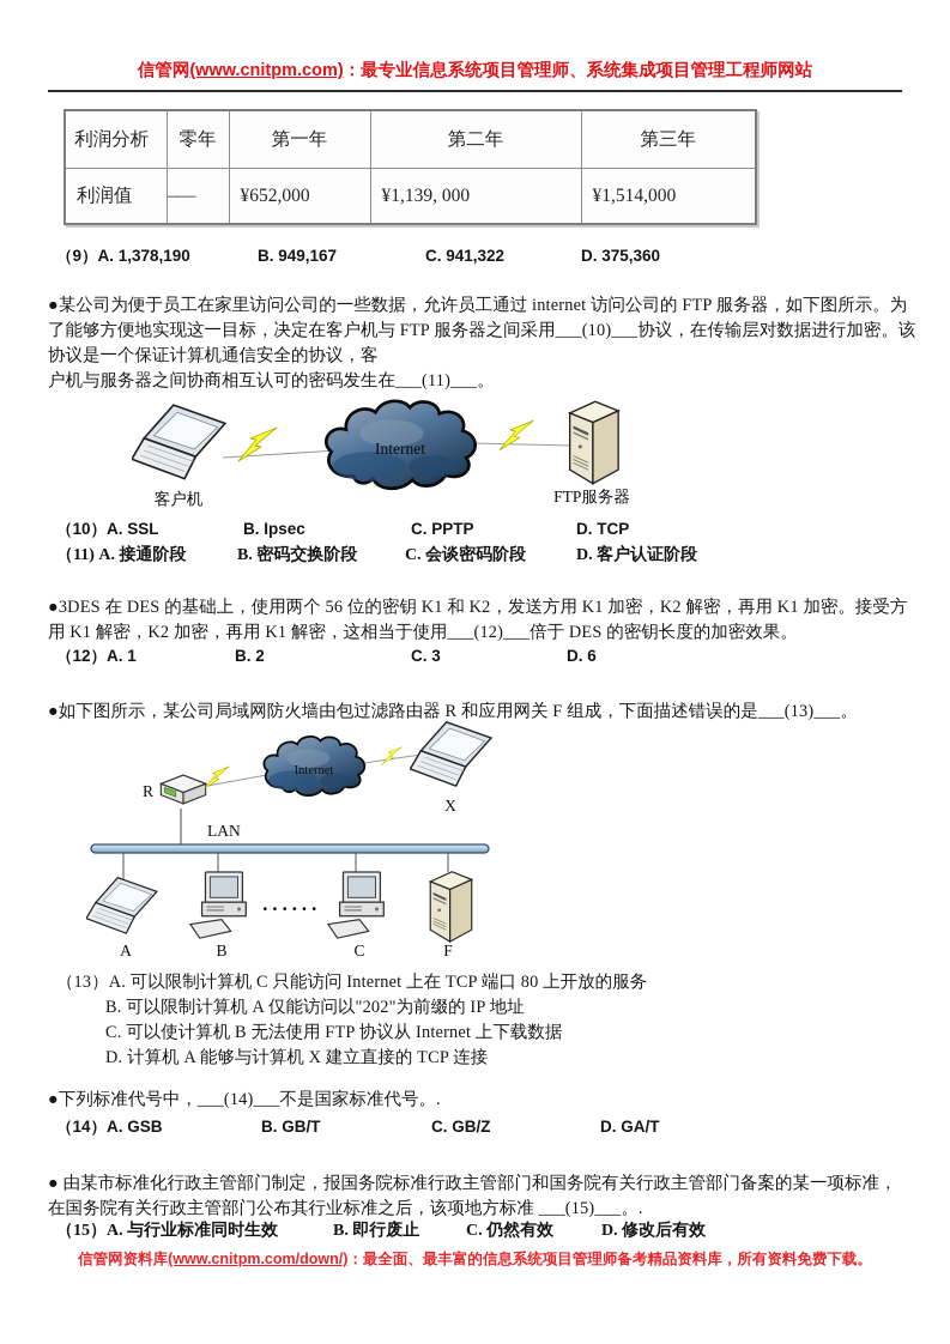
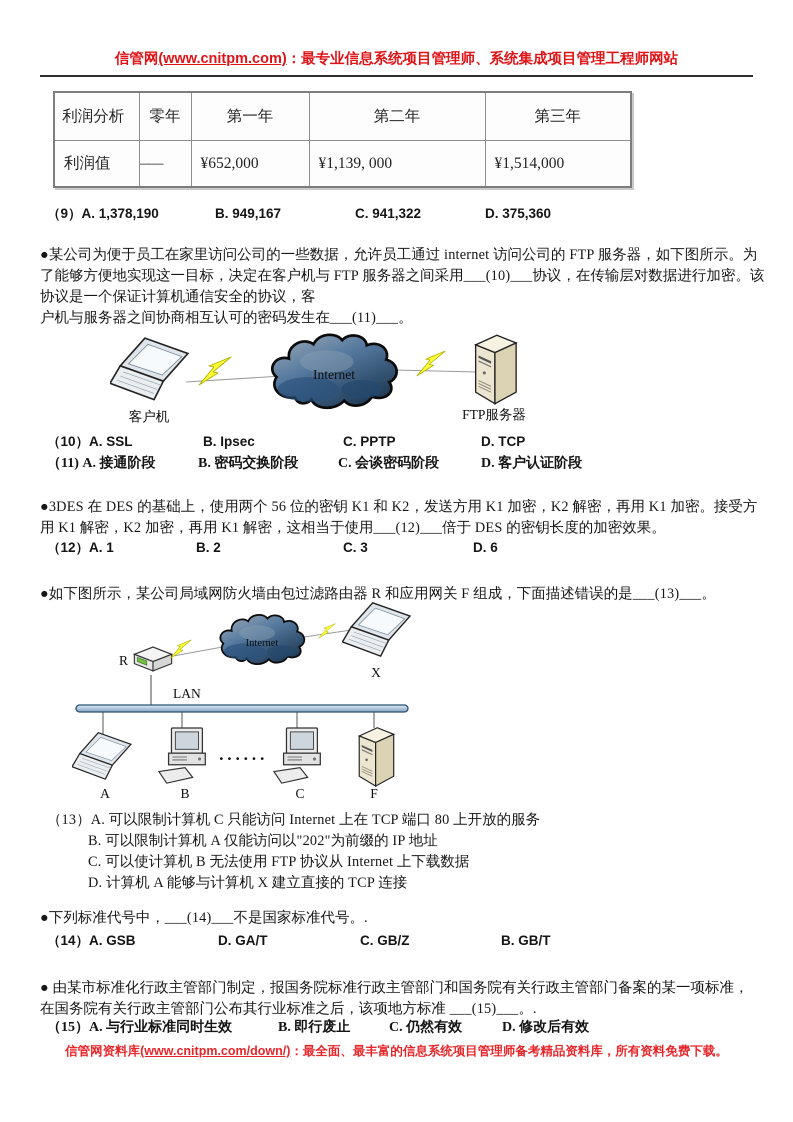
  信管网(www.cnitpm.com)：最专业信息系统项目管理师、系统集成项目管理工程师网站
  利润分析	零年	第一年	第二年	第三年
  利润值	——	¥652,000	¥1,139, 000	¥1,514,000
  （9）A. 1,378,190
  B. 949,167
  C. 941,322
  D. 375,360
  ●某公司为便于员工在家里访问公司的一些数据，允许员工通过 internet 访问公司的 FTP 服务器，如下图所示。为
  了能够方便地实现这一目标，决定在客户机与 FTP 服务器之间采用___(10)___协议，在传输层对数据进行加密。该
  协议是一个保证计算机通信安全的协议，客
  户机与服务器之间协商相互认可的密码发生在___(11)___。
  Internet
  客户机
  FTP服务器
  （10）A. SSL
  B. Ipsec
  C. PPTP
  D. TCP
  （11) A. 接通阶段
  B. 密码交换阶段
  C. 会谈密码阶段
  D. 客户认证阶段
  ●3DES 在 DES 的基础上，使用两个 56 位的密钥 K1 和 K2，发送方用 K1 加密，K2 解密，再用 K1 加密。接受方
  用 K1 解密，K2 加密，再用 K1 解密，这相当于使用___(12)___倍于 DES 的密钥长度的加密效果。
  （12）A. 1
  B. 2
  C. 3
  D. 6
  ●如下图所示，某公司局域网防火墙由包过滤路由器 R 和应用网关 F 组成，下面描述错误的是___(13)___。
  R
  Internet
  X
  LAN
  ······
  A
  B
  C
  F
  （13）A. 可以限制计算机 C 只能访问 Internet 上在 TCP 端口 80 上开放的服务
  B. 可以限制计算机 A 仅能访问以"202"为前缀的 IP 地址
  C. 可以使计算机 B 无法使用 FTP 协议从 Internet 上下载数据
  D. 计算机 A 能够与计算机 X 建立直接的 TCP 连接
  ●下列标准代号中，___(14)___不是国家标准代号。.
  （14）A. GSB
- B. GB/T
+ D. GA/T
  C. GB/Z
- D. GA/T
+ B. GB/T
  ● 由某市标准化行政主管部门制定，报国务院标准行政主管部门和国务院有关行政主管部门备案的某一项标准，
  在国务院有关行政主管部门公布其行业标准之后，该项地方标准 ___(15)___。.
  （15）A. 与行业标准同时生效
  B. 即行废止
  C. 仍然有效
  D. 修改后有效
  信管网资料库(www.cnitpm.com/down/)：最全面、最丰富的信息系统项目管理师备考精品资料库，所有资料免费下载。
